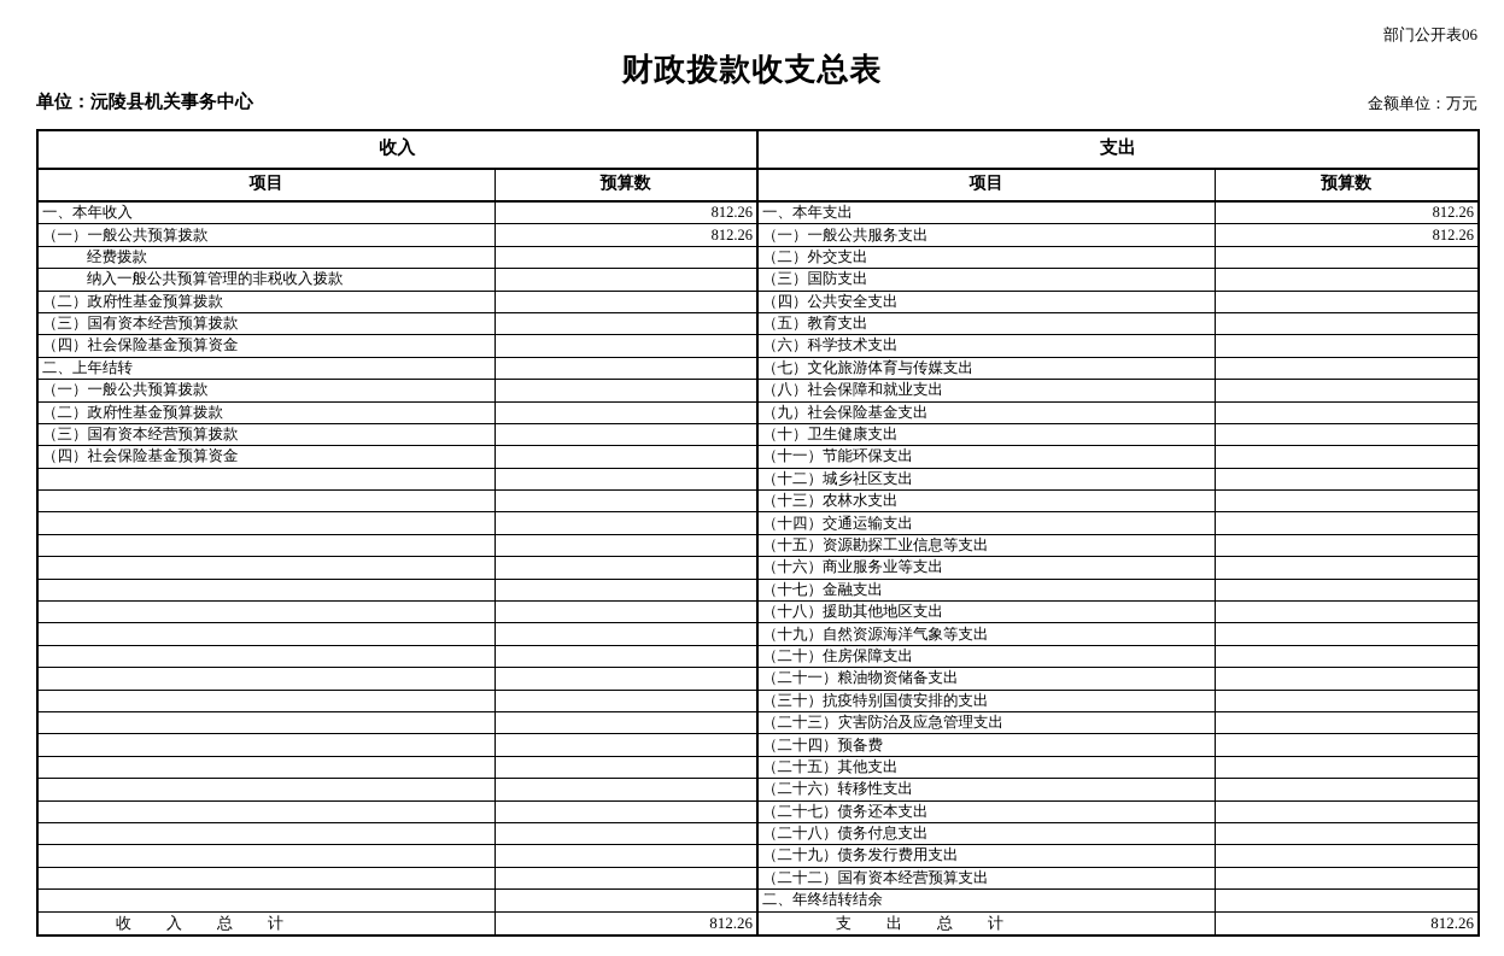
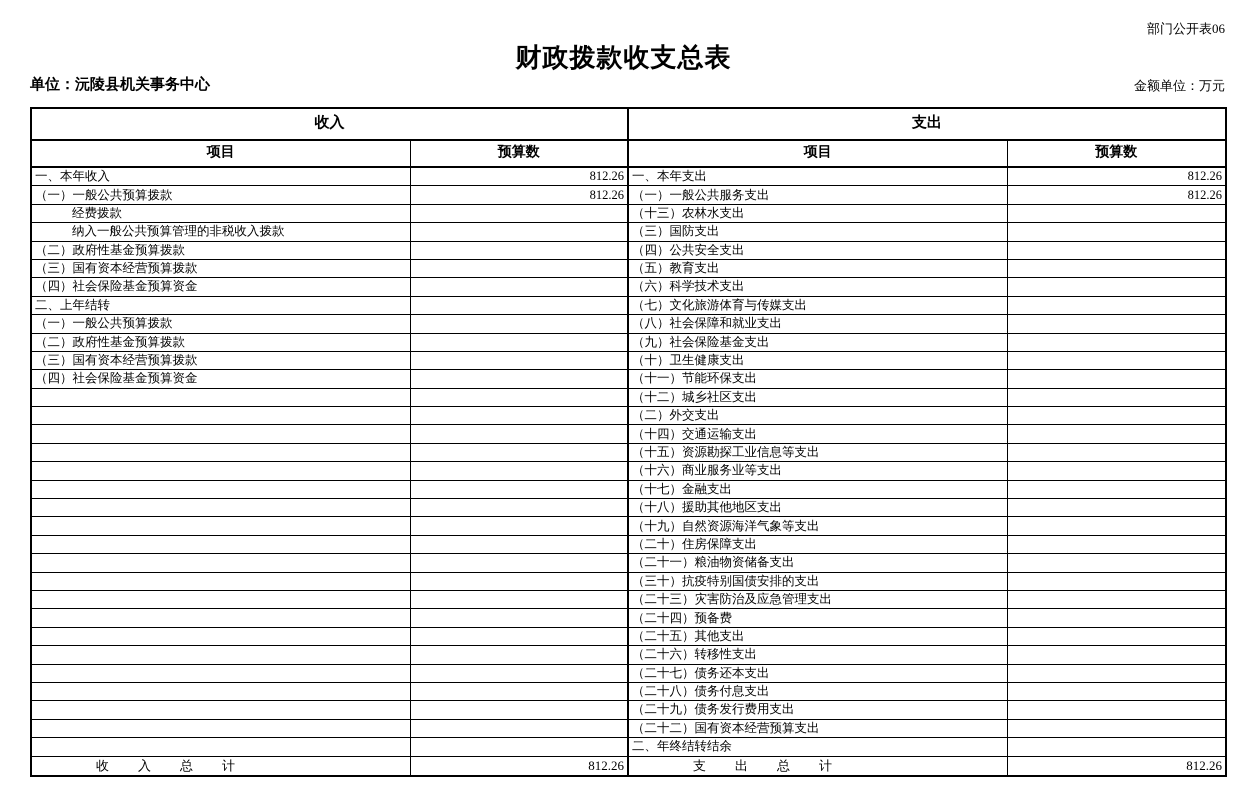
  部门公开表06
  财政拨款收支总表
  单位：沅陵县机关事务中心
  金额单位：万元
  收入	支出
  项目	预算数	项目	预算数
  一、本年收入	812.26	一、本年支出	812.26
  （一）一般公共预算拨款	812.26	（一）一般公共服务支出	812.26
- 经费拨款		（二）外交支出
+ 经费拨款		（十三）农林水支出
  纳入一般公共预算管理的非税收入拨款		（三）国防支出
  （二）政府性基金预算拨款		（四）公共安全支出
  （三）国有资本经营预算拨款		（五）教育支出
  （四）社会保险基金预算资金		（六）科学技术支出
  二、上年结转		（七）文化旅游体育与传媒支出
  （一）一般公共预算拨款		（八）社会保障和就业支出
  （二）政府性基金预算拨款		（九）社会保险基金支出
  （三）国有资本经营预算拨款		（十）卫生健康支出
  （四）社会保险基金预算资金		（十一）节能环保支出
  		（十二）城乡社区支出
- 		（十三）农林水支出
+ 		（二）外交支出
  		（十四）交通运输支出
  		（十五）资源勘探工业信息等支出
  		（十六）商业服务业等支出
  		（十七）金融支出
  		（十八）援助其他地区支出
  		（十九）自然资源海洋气象等支出
  		（二十）住房保障支出
  		（二十一）粮油物资储备支出
  		（三十）抗疫特别国债安排的支出
  		（二十三）灾害防治及应急管理支出
  		（二十四）预备费
  		（二十五）其他支出
  		（二十六）转移性支出
  		（二十七）债务还本支出
  		（二十八）债务付息支出
  		（二十九）债务发行费用支出
  		（二十二）国有资本经营预算支出
  		二、年终结转结余
  收入总计	812.26	支出总计	812.26
